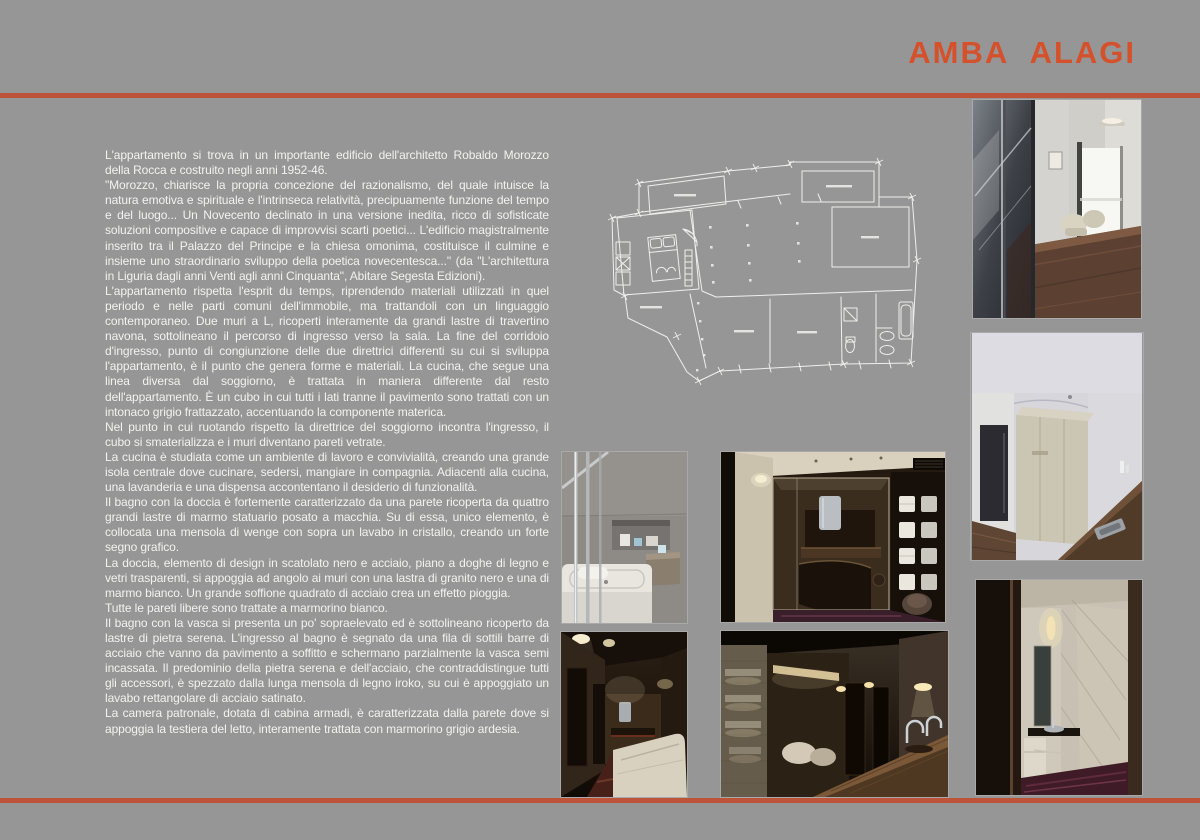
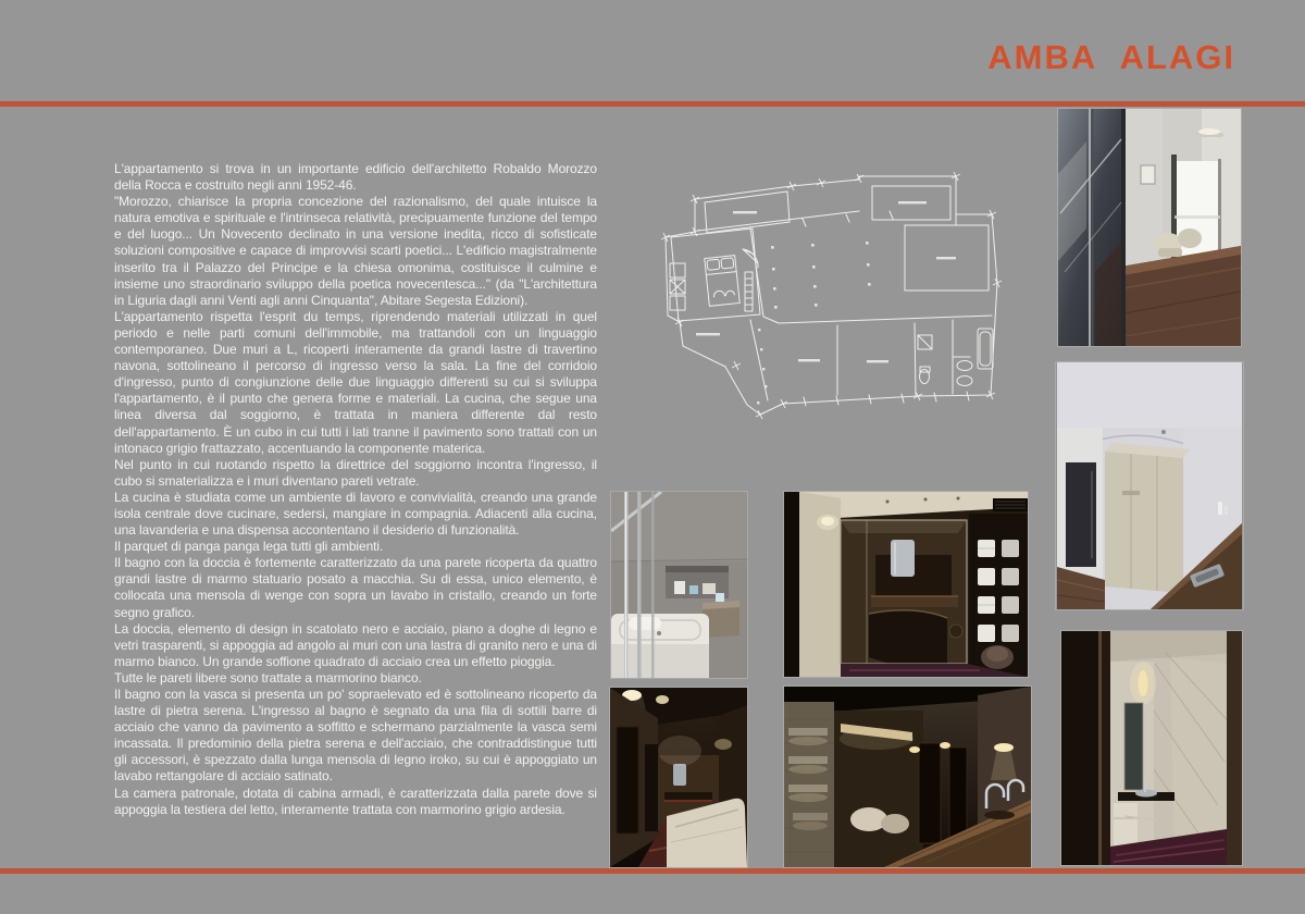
  AMBA ALAGI
  L'appartamento si trova in un importante edificio dell'architetto Robaldo Morozzo della Rocca e costruito negli anni 1952-46.
  "Morozzo, chiarisce la propria concezione del razionalismo, del quale intuisce la natura emotiva e spirituale e l'intrinseca relatività, precipuamente funzione del tempo e del luogo... Un Novecento declinato in una versione inedita, ricco di sofisticate soluzioni compositive e capace di improvvisi scarti poetici... L'edificio magistralmente inserito tra il Palazzo del Principe e la chiesa omonima, costituisce il culmine e insieme uno straordinario sviluppo della poetica novecentesca..." (da "L'architettura in Liguria dagli anni Venti agli anni Cinquanta", Abitare Segesta Edizioni).
- L'appartamento rispetta l'esprit du temps, riprendendo materiali utilizzati in quel periodo e nelle parti comuni dell'immobile, ma trattandoli con un linguaggio contemporaneo. Due muri a L, ricoperti interamente da grandi lastre di travertino navona, sottolineano il percorso di ingresso verso la sala. La fine del corridoio d'ingresso, punto di congiunzione delle due direttrici differenti su cui si sviluppa l'appartamento, è il punto che genera forme e materiali. La cucina, che segue una linea diversa dal soggiorno, è trattata in maniera differente dal resto dell'appartamento. È un cubo in cui tutti i lati tranne il pavimento sono trattati con un intonaco grigio frattazzato, accentuando la componente materica.
+ L'appartamento rispetta l'esprit du temps, riprendendo materiali utilizzati in quel periodo e nelle parti comuni dell'immobile, ma trattandoli con un linguaggio contemporaneo. Due muri a L, ricoperti interamente da grandi lastre di travertino navona, sottolineano il percorso di ingresso verso la sala. La fine del corridoio d'ingresso, punto di congiunzione delle due linguaggio differenti su cui si sviluppa l'appartamento, è il punto che genera forme e materiali. La cucina, che segue una linea diversa dal soggiorno, è trattata in maniera differente dal resto dell'appartamento. È un cubo in cui tutti i lati tranne il pavimento sono trattati con un intonaco grigio frattazzato, accentuando la componente materica.
  Nel punto in cui ruotando rispetto la direttrice del soggiorno incontra l'ingresso, il cubo si smaterializza e i muri diventano pareti vetrate.
  La cucina è studiata come un ambiente di lavoro e convivialità, creando una grande isola centrale dove cucinare, sedersi, mangiare in compagnia. Adiacenti alla cucina, una lavanderia e una dispensa accontentano il desiderio di funzionalità.
+ Il parquet di panga panga lega tutti gli ambienti.
  Il bagno con la doccia è fortemente caratterizzato da una parete ricoperta da quattro grandi lastre di marmo statuario posato a macchia. Su di essa, unico elemento, è collocata una mensola di wenge con sopra un lavabo in cristallo, creando un forte segno grafico.
  La doccia, elemento di design in scatolato nero e acciaio, piano a doghe di legno e vetri trasparenti, si appoggia ad angolo ai muri con una lastra di granito nero e una di marmo bianco. Un grande soffione quadrato di acciaio crea un effetto pioggia.
  Tutte le pareti libere sono trattate a marmorino bianco.
  Il bagno con la vasca si presenta un po' sopraelevato ed è sottolineano ricoperto da lastre di pietra serena. L'ingresso al bagno è segnato da una fila di sottili barre di acciaio che vanno da pavimento a soffitto e schermano parzialmente la vasca semi incassata. Il predominio della pietra serena e dell'acciaio, che contraddistingue tutti gli accessori, è spezzato dalla lunga mensola di legno iroko, su cui è appoggiato un lavabo rettangolare di acciaio satinato.
  La camera patronale, dotata di cabina armadi, è caratterizzata dalla parete dove si appoggia la testiera del letto, interamente trattata con marmorino grigio ardesia.
